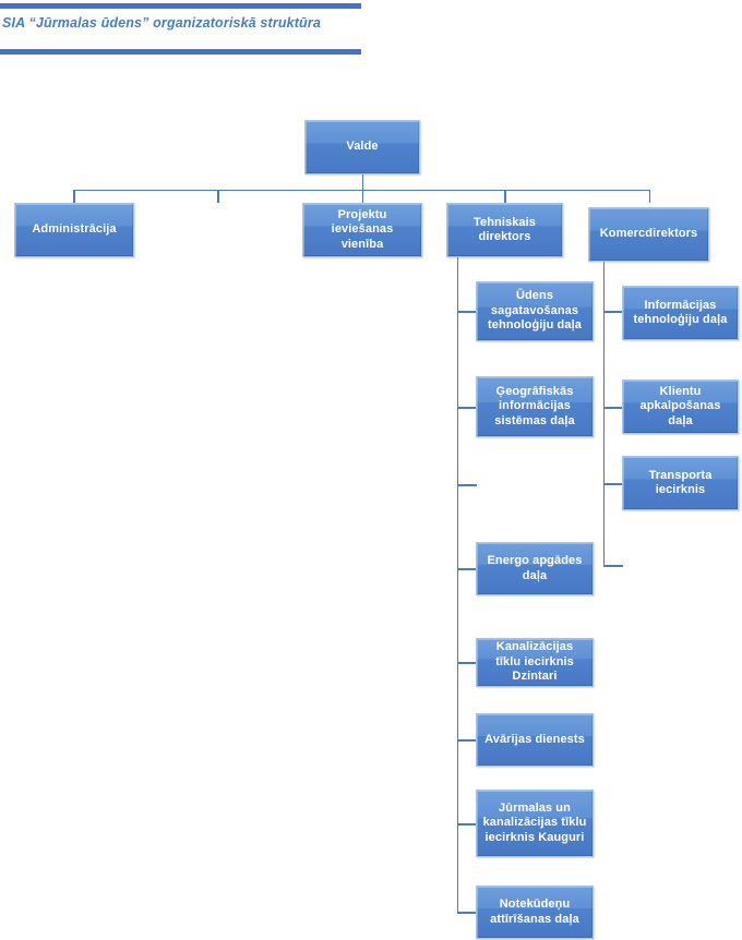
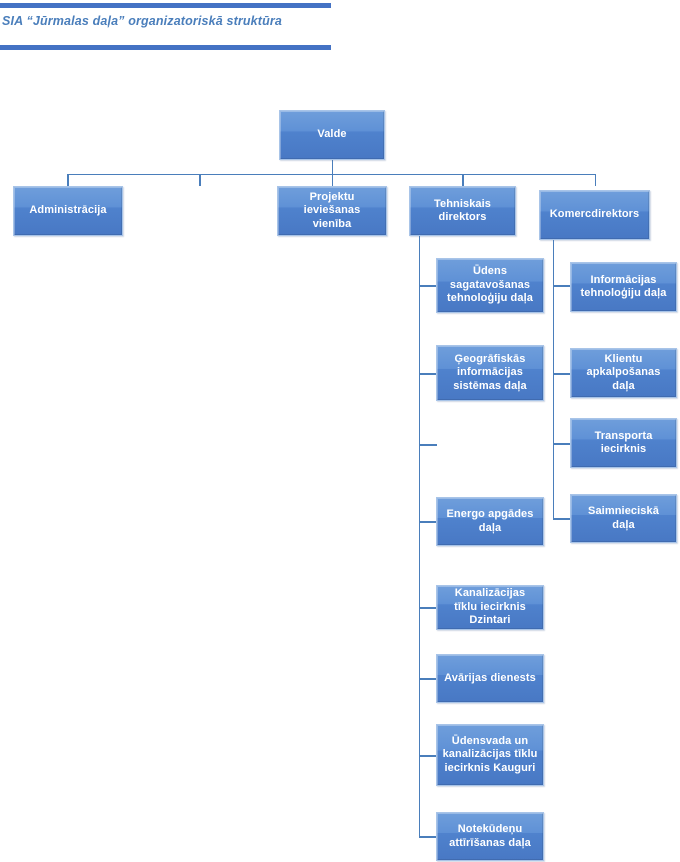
- SIA “Jūrmalas ūdens” organizatoriskā struktūra
+ SIA “Jūrmalas daļa” organizatoriskā struktūra
  Valde
  Administrācija
  Projektu ieviešanas vienība
  Tehniskais direktors
  Komercdirektors
  Ūdens sagatavošanas tehnoloģiju daļa
  Ģeogrāfiskās informācijas sistēmas daļa
  Energo apgādes daļa
  Kanalizācijas tīklu iecirknis Dzintari
  Avārijas dienests
- Jūrmalas un kanalizācijas tīklu iecirknis Kauguri
+ Ūdensvada un kanalizācijas tīklu iecirknis Kauguri
  Notekūdeņu attīrīšanas daļa
  Informācijas tehnoloģiju daļa
  Klientu apkalpošanas daļa
  Transporta iecirknis
+ Saimnieciskā daļa
